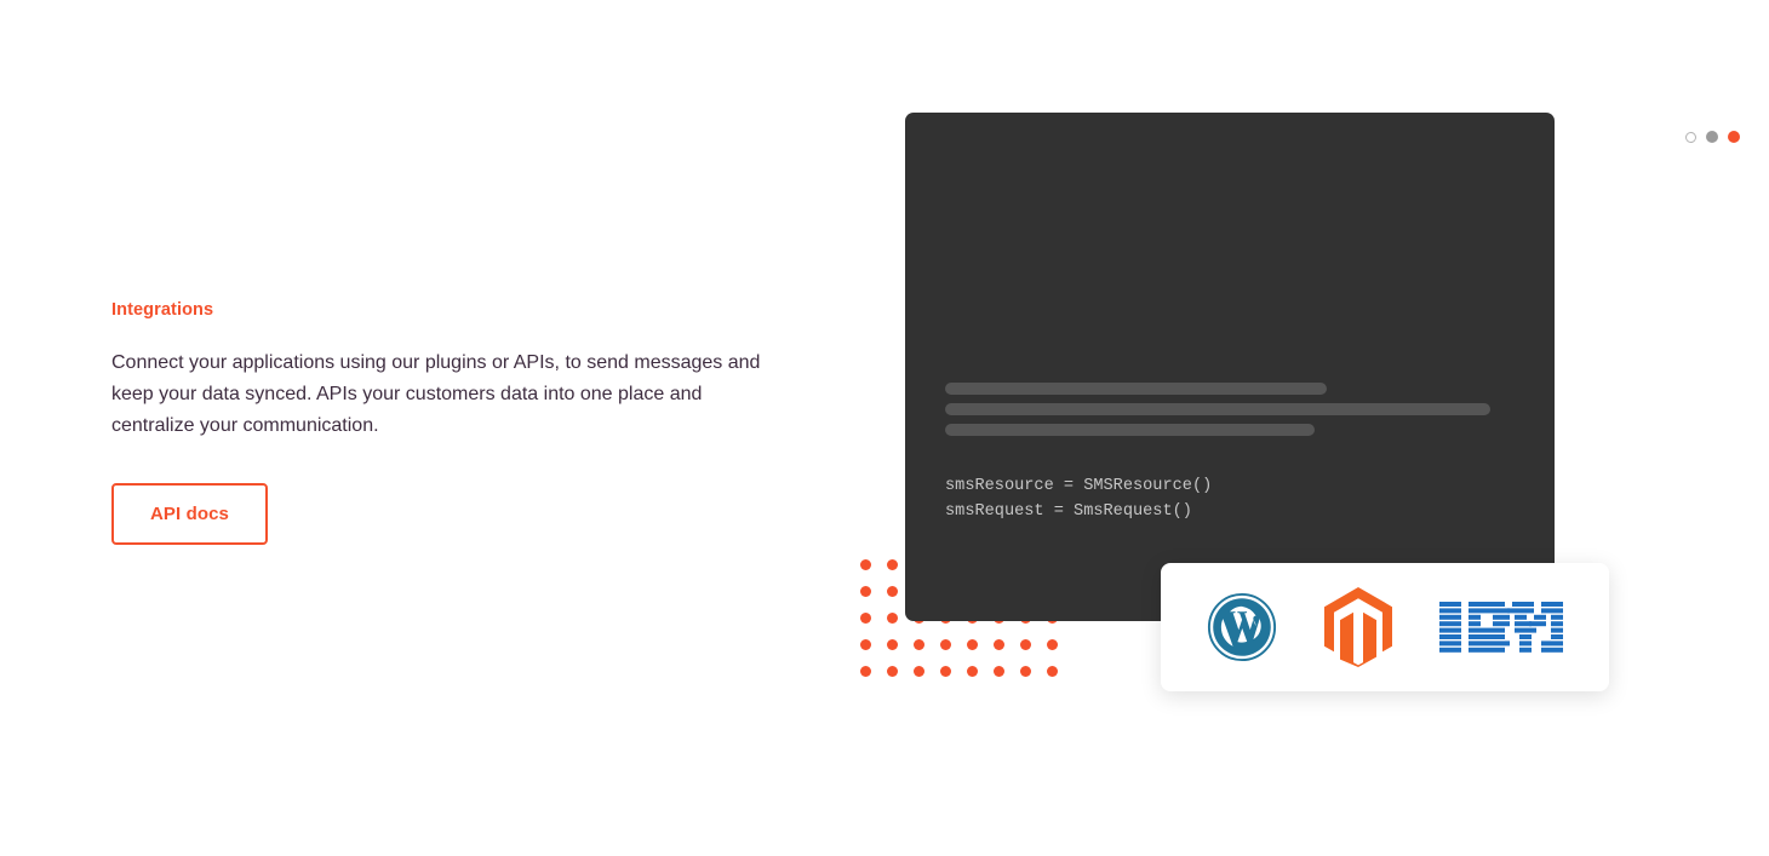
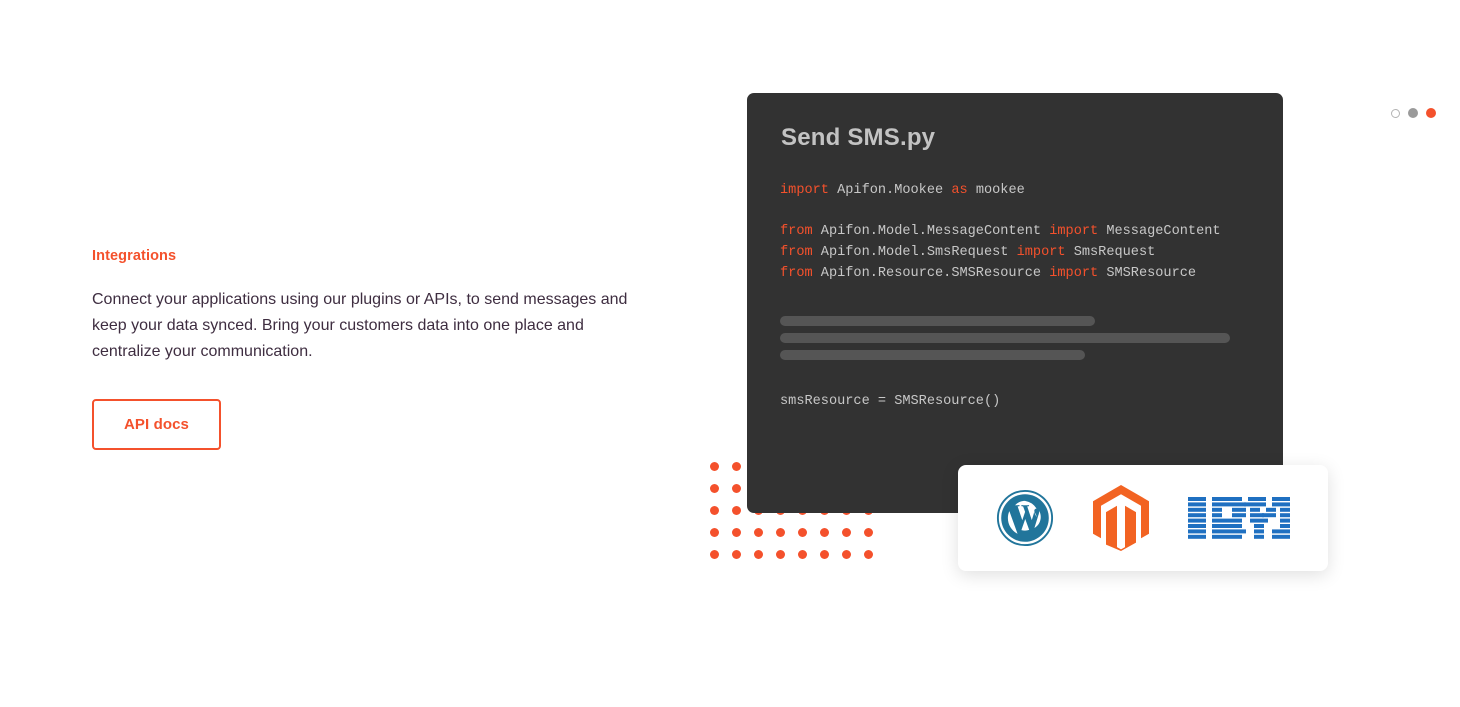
  Integrations
- Connect your applications using our plugins or APIs, to send messages and keep your data synced. APIs your customers data into one place and centralize your communication.
+ Connect your applications using our plugins or APIs, to send messages and keep your data synced. Bring your customers data into one place and centralize your communication.
  API docs
+ Send SMS.py
+ import Apifon.Mookee as mookee
+ from Apifon.Model.MessageContent import MessageContent
+ from Apifon.Model.SmsRequest import SmsRequest
+ from Apifon.Resource.SMSResource import SMSResource
  smsResource = SMSResource()
- smsRequest = SmsRequest()
